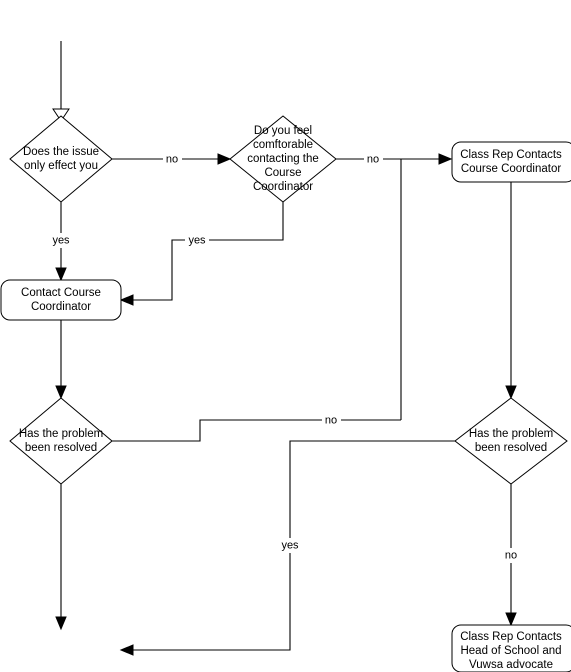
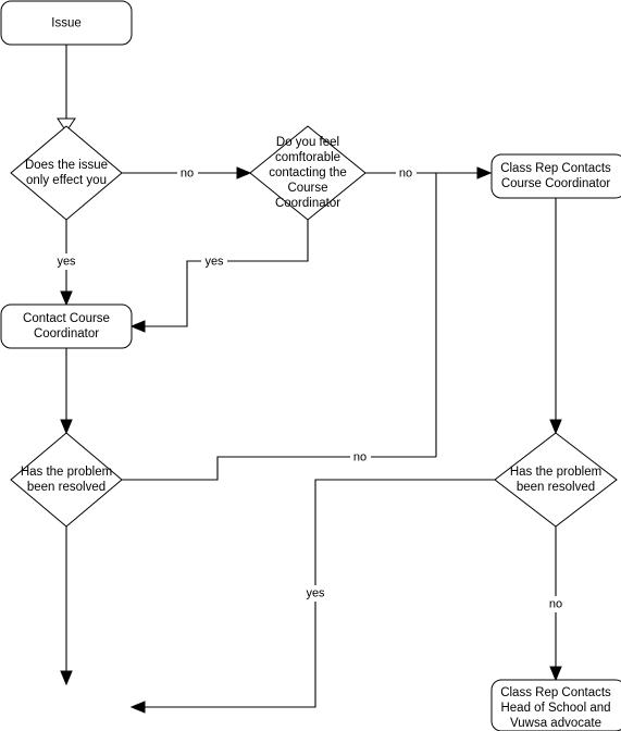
  no
  yes
  no
  yes
  no
  yes
  no
+ Issue
  Does the issue
  only effect you
  Do you feel
  comftorable
  contacting the
  Course
  Coordinator
  Class Rep Contacts
  Course Coordinator
  Contact Course
  Coordinator
  Has the problem
  been resolved
  Has the problem
  been resolved
  Class Rep Contacts
  Head of School and
  Vuwsa advocate
